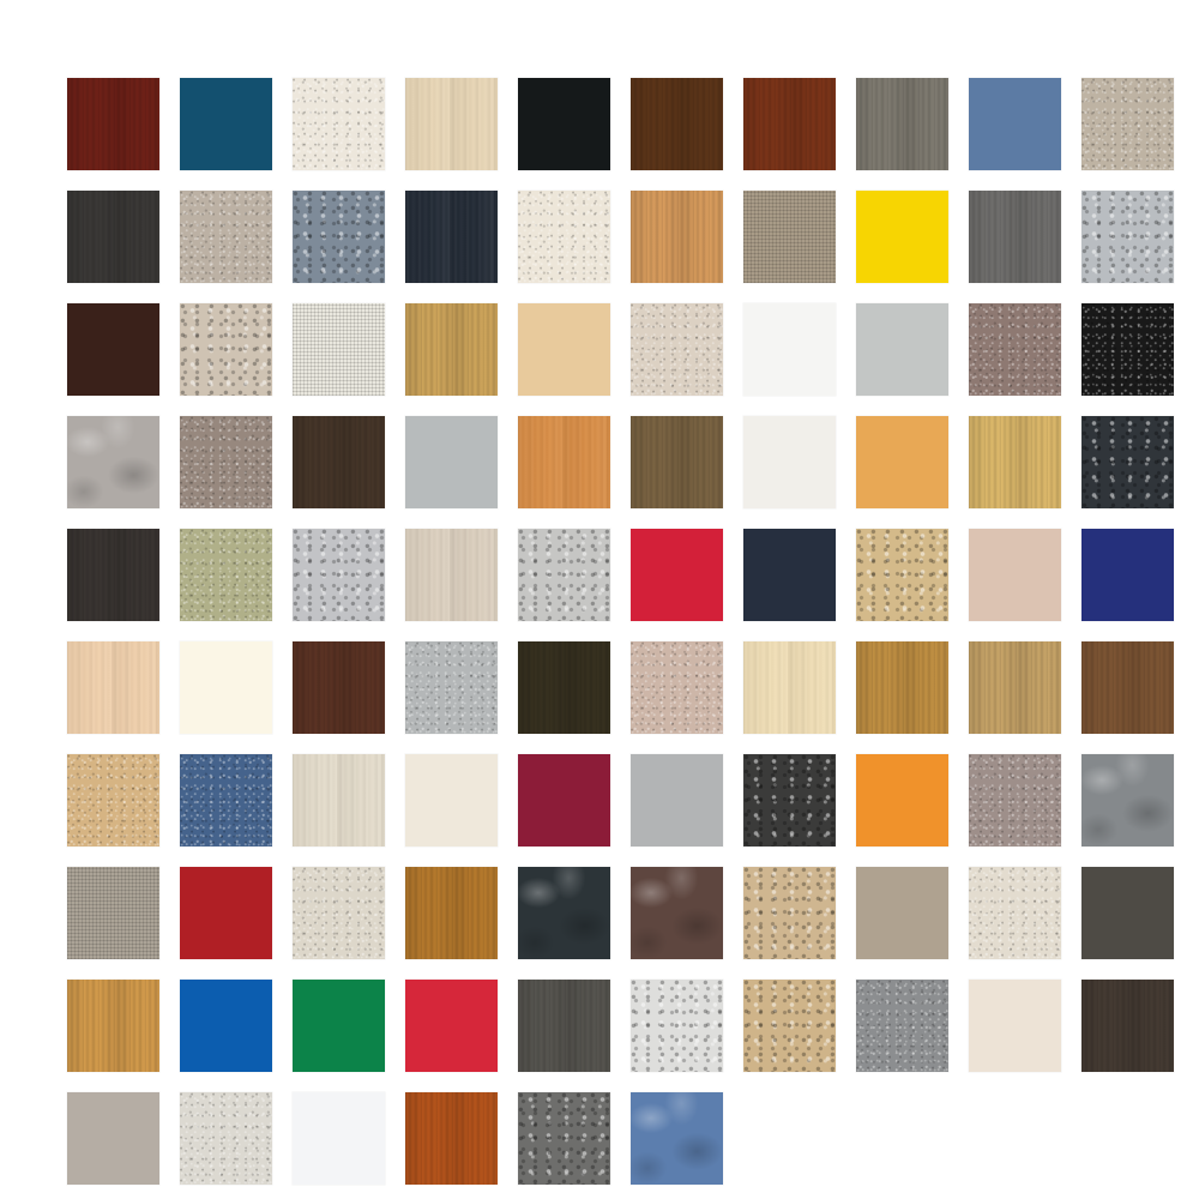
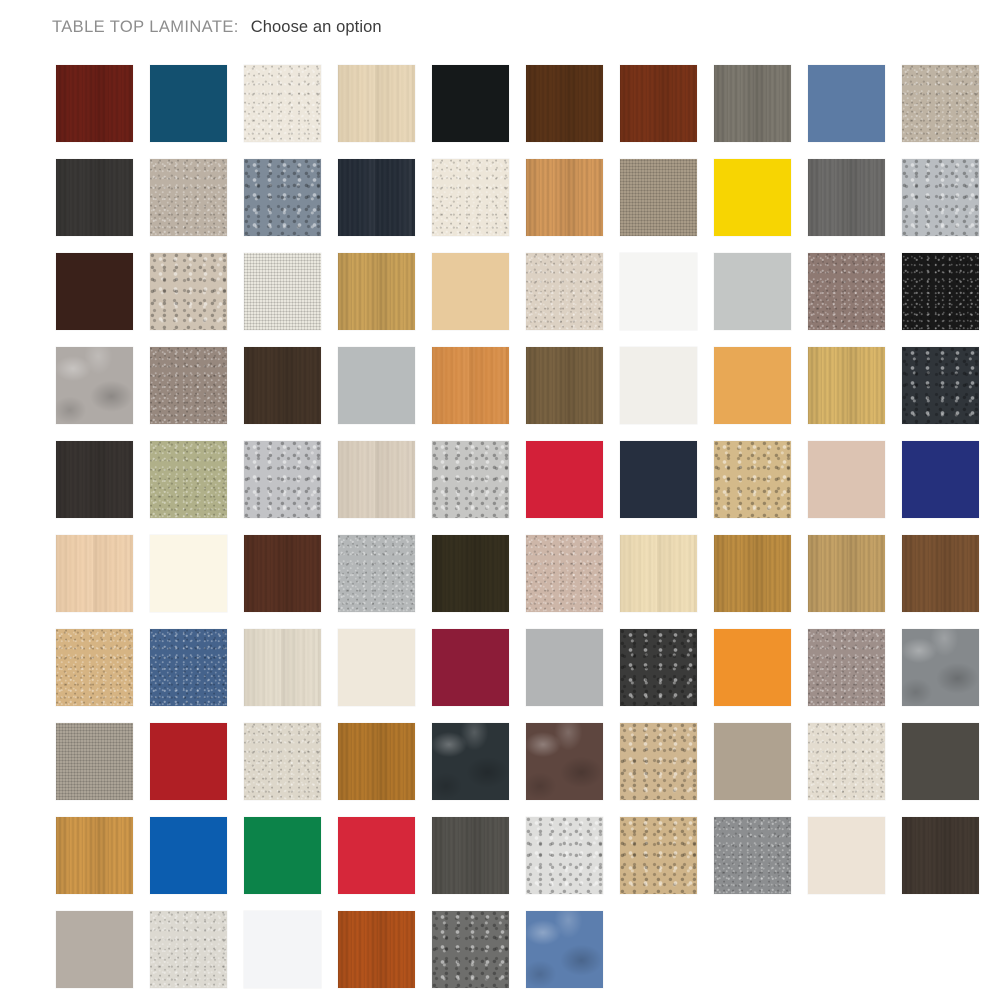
+ TABLE TOP LAMINATE:
+ Choose an option
